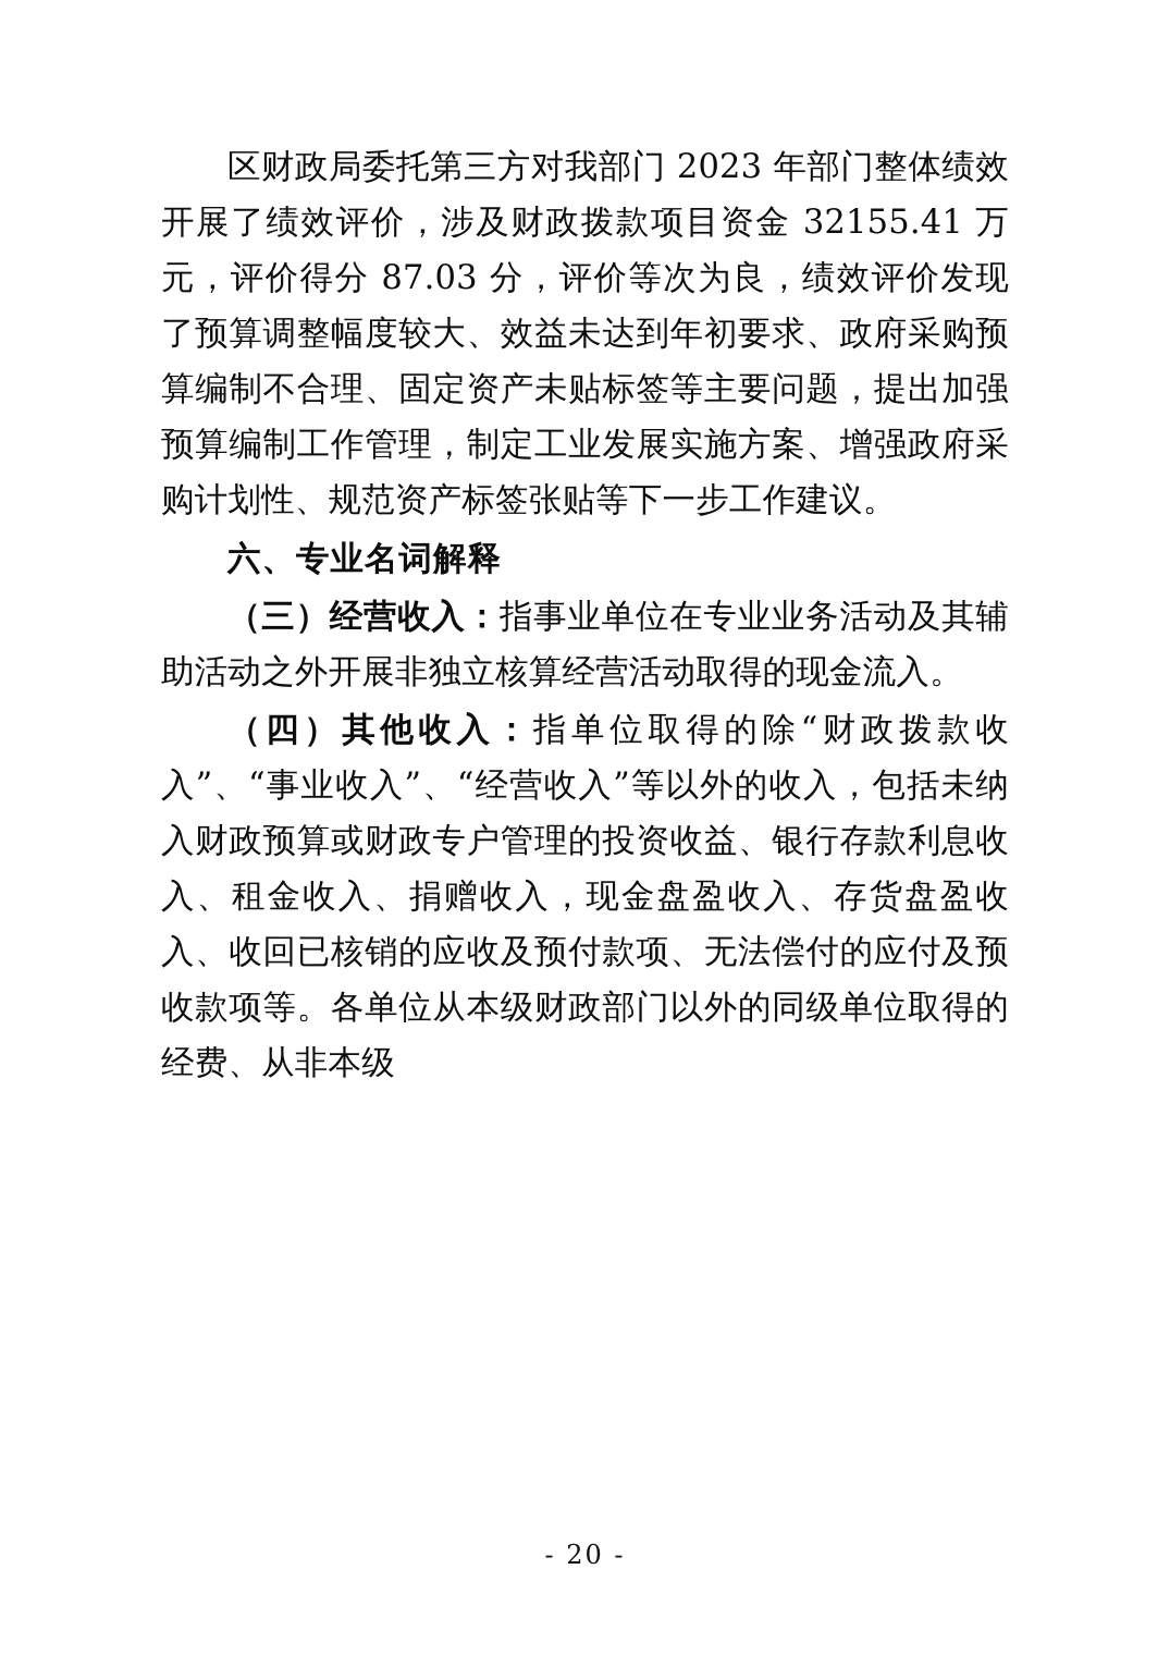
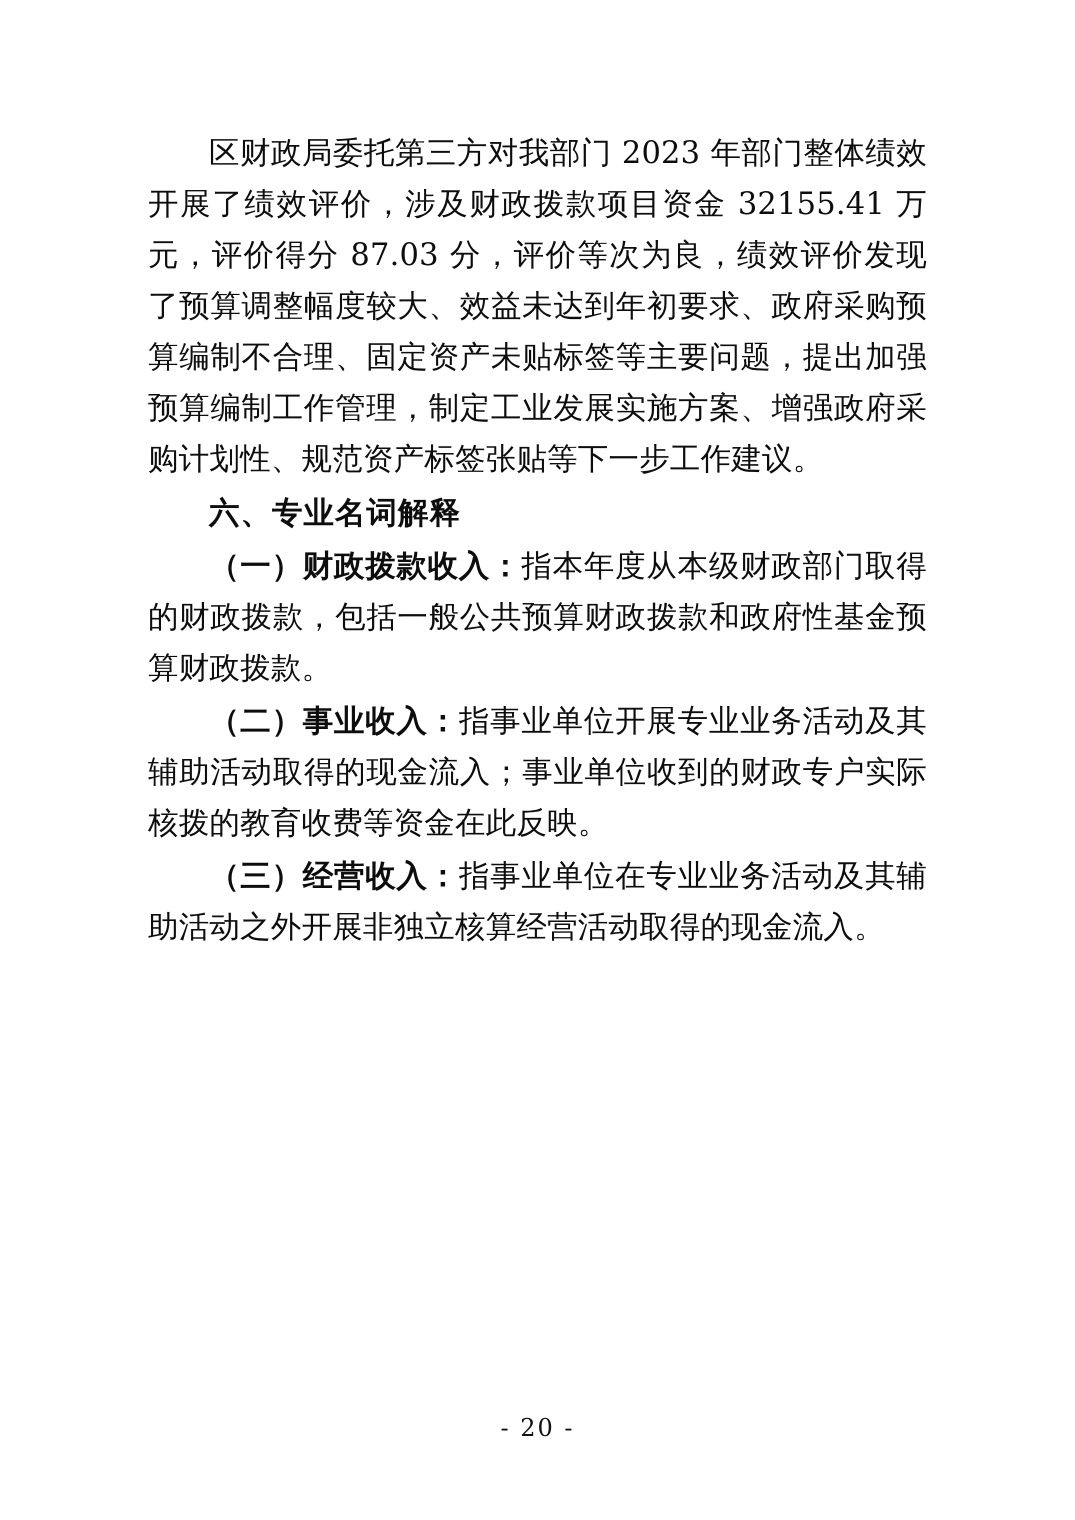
  区财政局委托第三方对我部门 2023 年部门整体绩效开展了绩效评价，涉及财政拨款项目资金 32155.41 万元，评价得分 87.03 分，评价等次为良，绩效评价发现了预算调整幅度较大、效益未达到年初要求、政府采购预算编制不合理、固定资产未贴标签等主要问题，提出加强预算编制工作管理，制定工业发展实施方案、增强政府采购计划性、规范资产标签张贴等下一步工作建议。
  六、专业名词解释
+ （一）财政拨款收入：指本年度从本级财政部门取得的财政拨款，包括一般公共预算财政拨款和政府性基金预算财政拨款。
+ （二）事业收入：指事业单位开展专业业务活动及其辅助活动取得的现金流入；事业单位收到的财政专户实际核拨的教育收费等资金在此反映。
  （三）经营收入：指事业单位在专业业务活动及其辅助活动之外开展非独立核算经营活动取得的现金流入。
- （四）其他收入：指单位取得的除“财政拨款收入”、“事业收入”、“经营收入”等以外的收入，包括未纳入财政预算或财政专户管理的投资收益、银行存款利息收入、租金收入、捐赠收入，现金盘盈收入、存货盘盈收入、收回已核销的应收及预付款项、无法偿付的应付及预收款项等。各单位从本级财政部门以外的同级单位取得的经费、从非本级
  - 20 -
